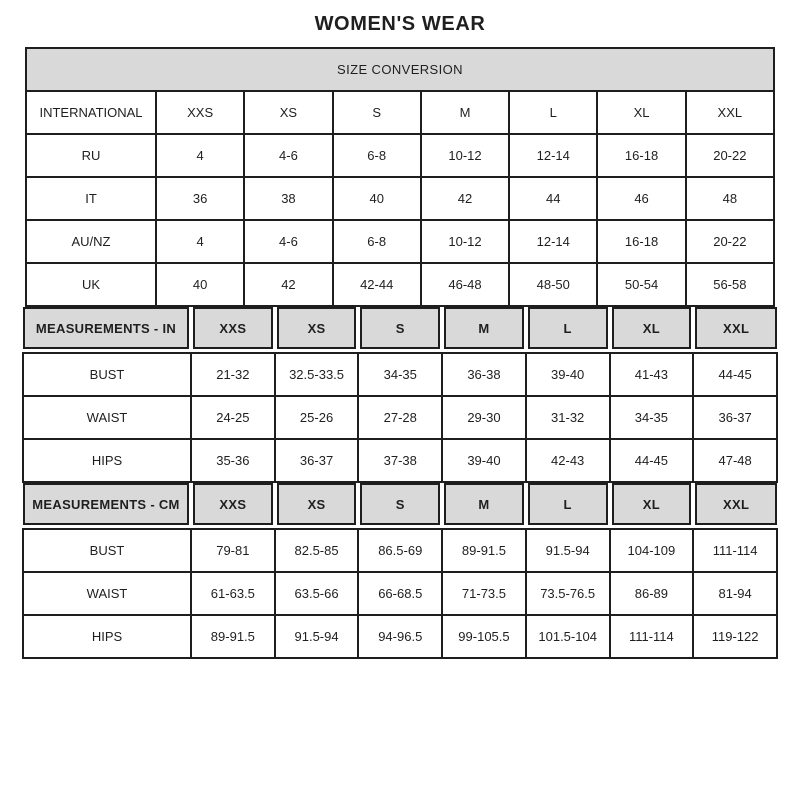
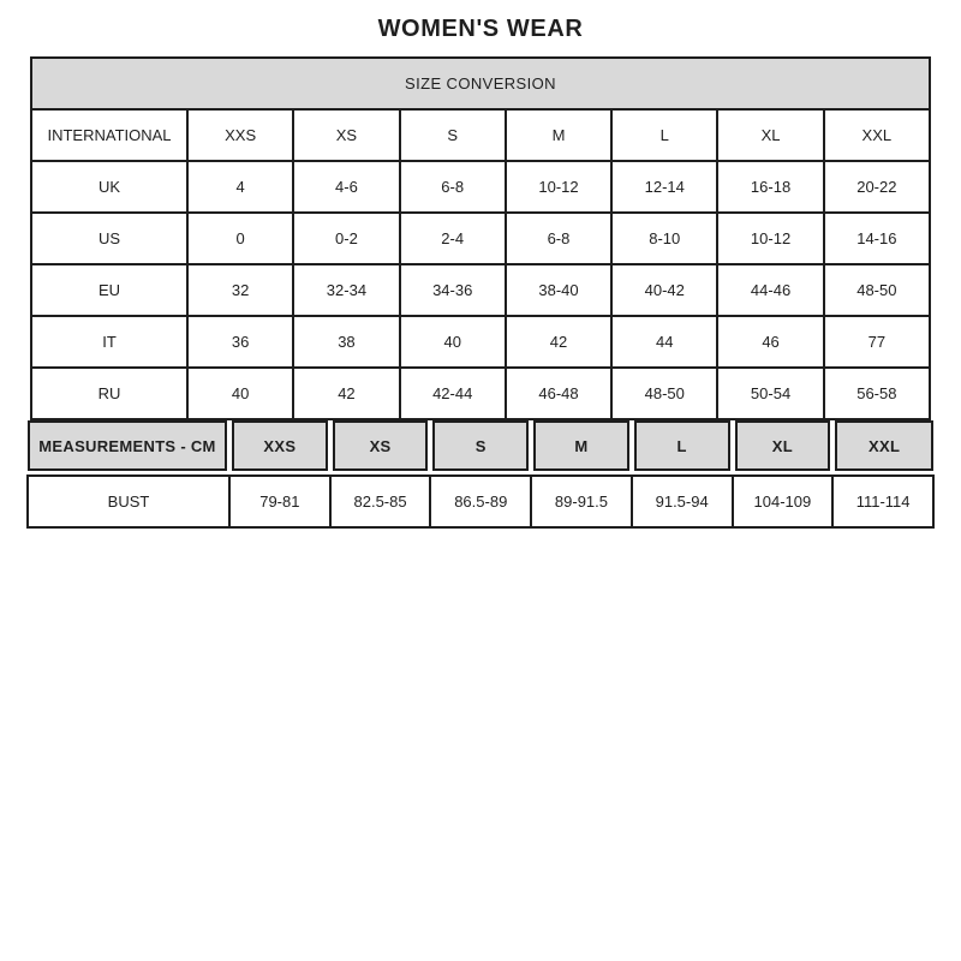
  WOMEN'S WEAR
  SIZE CONVERSION
  INTERNATIONAL	XXS	XS	S	M	L	XL	XXL
- RU	4	4-6	6-8	10-12	12-14	16-18	20-22
+ UK	4	4-6	6-8	10-12	12-14	16-18	20-22
+ US	0	0-2	2-4	6-8	8-10	10-12	14-16
+ EU	32	32-34	34-36	38-40	40-42	44-46	48-50
- IT	36	38	40	42	44	46	48
+ IT	36	38	40	42	44	46	77
- AU/NZ	4	4-6	6-8	10-12	12-14	16-18	20-22
- UK	40	42	42-44	46-48	48-50	50-54	56-58
+ RU	40	42	42-44	46-48	48-50	50-54	56-58
- MEASUREMENTS - IN	XXS	XS	S	M	L	XL	XXL
- BUST	21-32	32.5-33.5	34-35	36-38	39-40	41-43	44-45
- WAIST	24-25	25-26	27-28	29-30	31-32	34-35	36-37
- HIPS	35-36	36-37	37-38	39-40	42-43	44-45	47-48
  MEASUREMENTS - CM	XXS	XS	S	M	L	XL	XXL
- BUST	79-81	82.5-85	86.5-69	89-91.5	91.5-94	104-109	111-114
+ BUST	79-81	82.5-85	86.5-89	89-91.5	91.5-94	104-109	111-114
- WAIST	61-63.5	63.5-66	66-68.5	71-73.5	73.5-76.5	86-89	81-94
- HIPS	89-91.5	91.5-94	94-96.5	99-105.5	101.5-104	111-114	119-122
